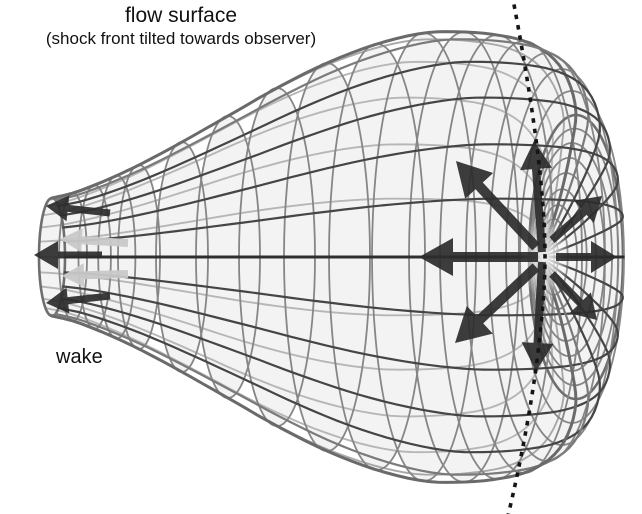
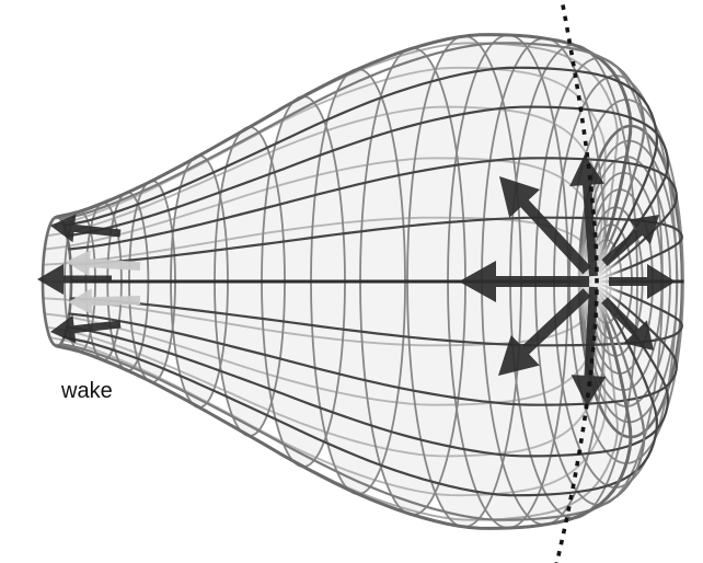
- flow surface
- (shock front tilted towards observer)
  wake
